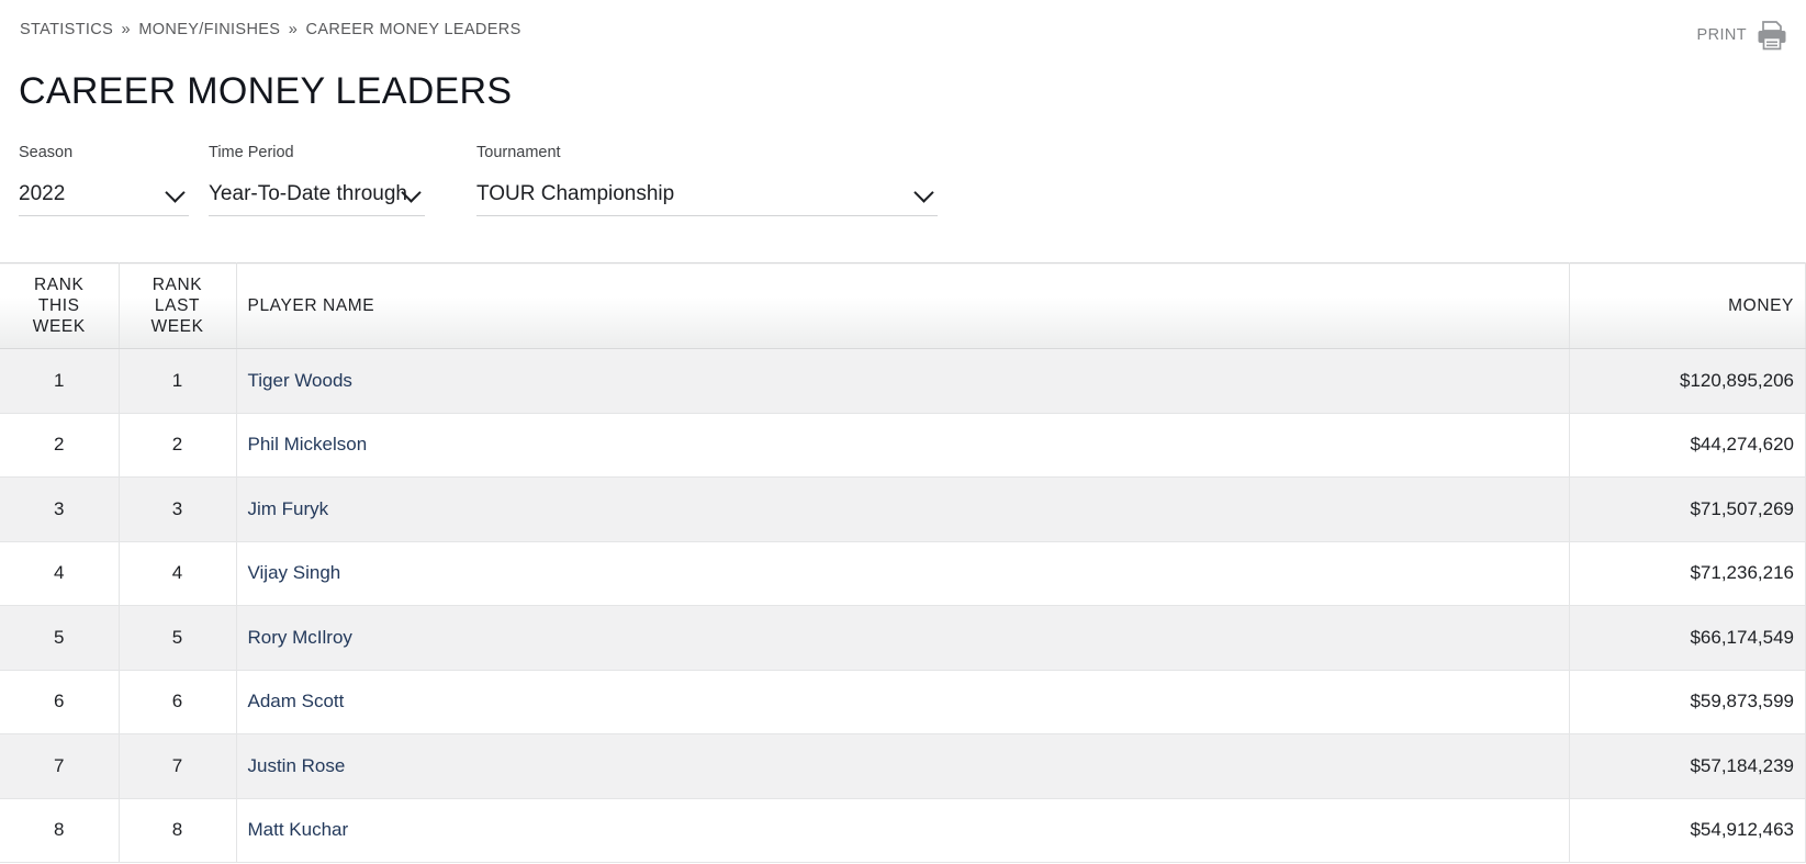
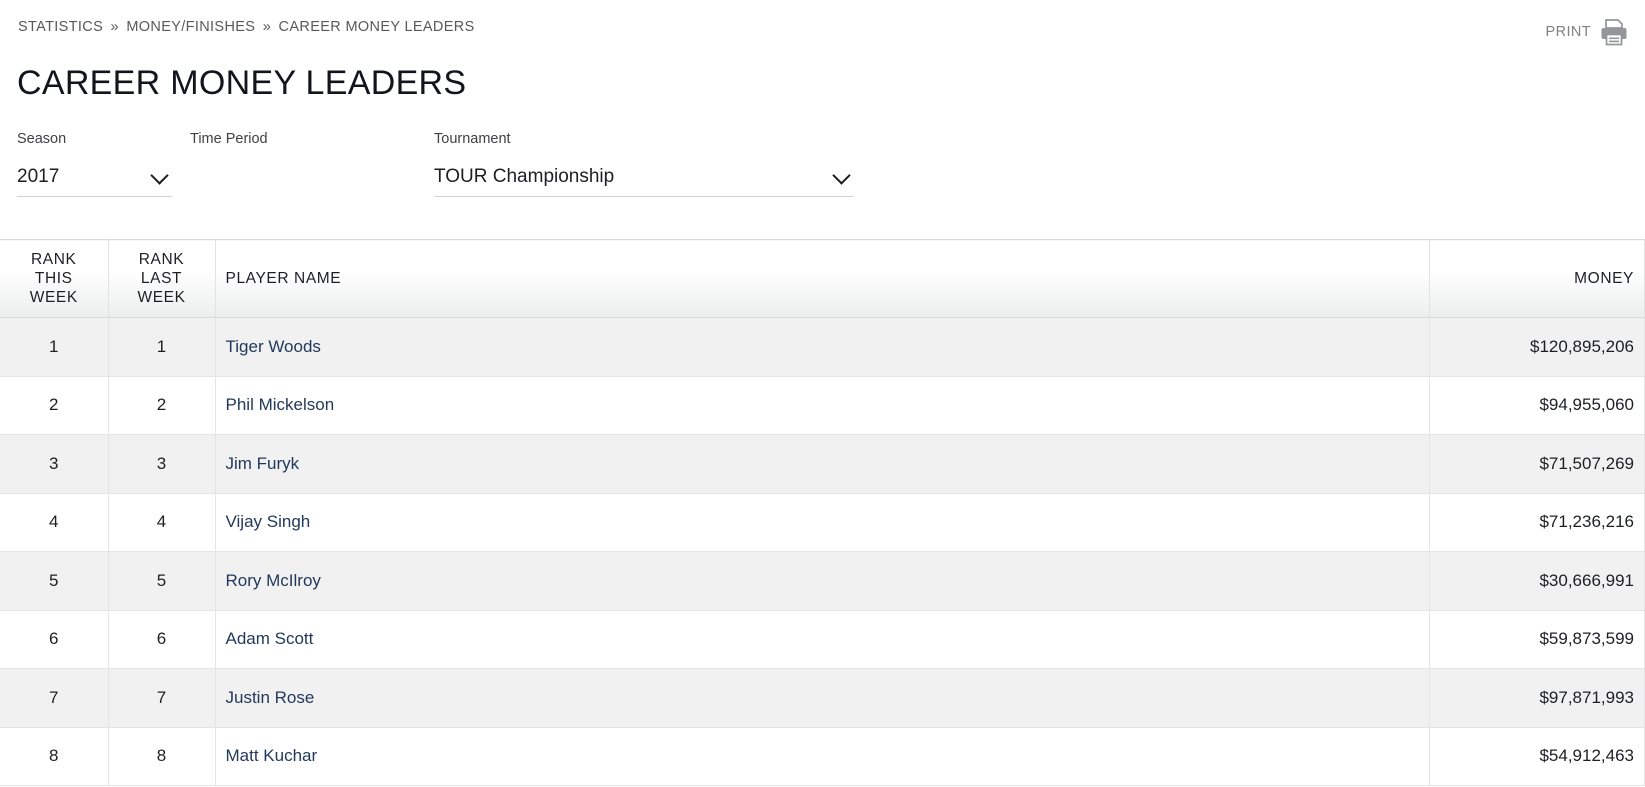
  STATISTICS » MONEY/FINISHES » CAREER MONEY LEADERS
  PRINT
  CAREER MONEY LEADERS
  Season
- 2022
+ 2017
  Time Period
- Year-To-Date through
  Tournament
  TOUR Championship
  RANK THIS WEEK	RANK LAST WEEK	PLAYER NAME	MONEY
  1	1	Tiger Woods	$120,895,206
- 2	2	Phil Mickelson	$44,274,620
+ 2	2	Phil Mickelson	$94,955,060
  3	3	Jim Furyk	$71,507,269
  4	4	Vijay Singh	$71,236,216
- 5	5	Rory McIlroy	$66,174,549
+ 5	5	Rory McIlroy	$30,666,991
  6	6	Adam Scott	$59,873,599
- 7	7	Justin Rose	$57,184,239
+ 7	7	Justin Rose	$97,871,993
  8	8	Matt Kuchar	$54,912,463
